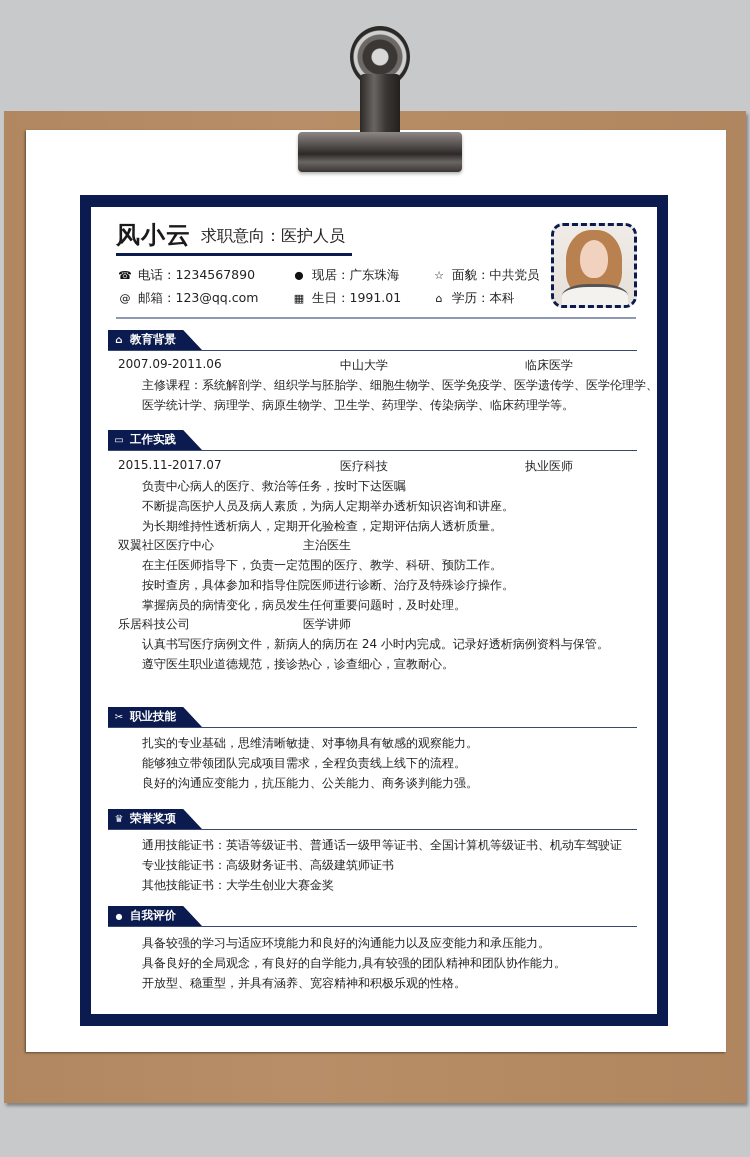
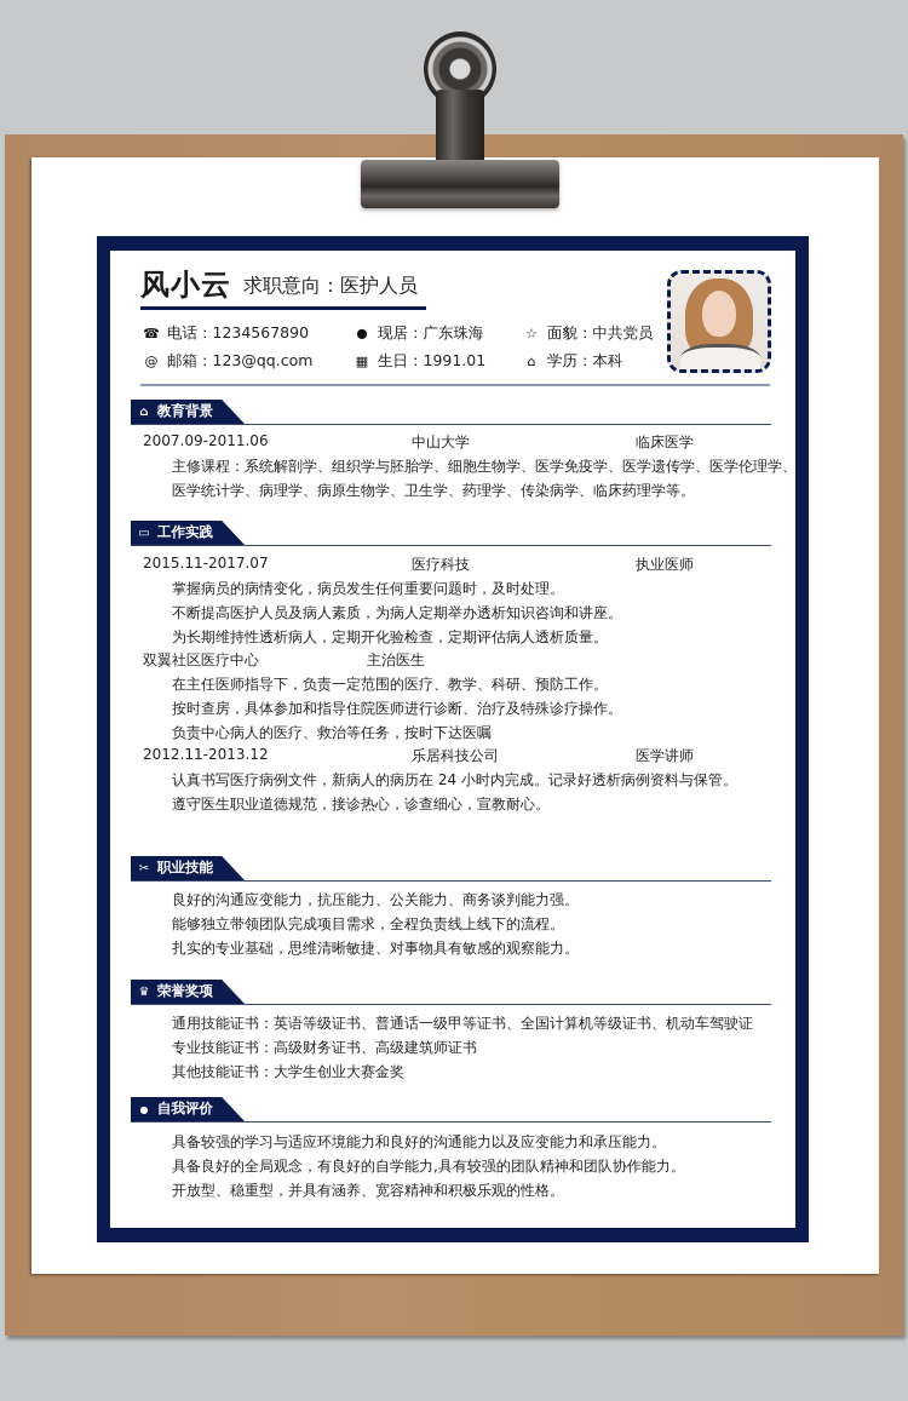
  风小云
  求职意向：医护人员
  ☎
  电话：1234567890
  @
  邮箱：123@qq.com
  ⬤
  现居：广东珠海
  ▦
  生日：1991.01
  ☆
  面貌：中共党员
  ⌂
  学历：本科
  ⌂
  教育背景
  2007.09-2011.06
  中山大学
  临床医学
  主修课程：系统解剖学、组织学与胚胎学、细胞生物学、医学免疫学、医学遗传学、医学伦理学、
  医学统计学、病理学、病原生物学、卫生学、药理学、传染病学、临床药理学等。
  ▭
  工作实践
  2015.11-2017.07
  医疗科技
  执业医师
- 负责中心病人的医疗、救治等任务，按时下达医嘱
+ 掌握病员的病情变化，病员发生任何重要问题时，及时处理。
  不断提高医护人员及病人素质，为病人定期举办透析知识咨询和讲座。
  为长期维持性透析病人，定期开化验检查，定期评估病人透析质量。
  双翼社区医疗中心
  主治医生
  在主任医师指导下，负责一定范围的医疗、教学、科研、预防工作。
  按时查房，具体参加和指导住院医师进行诊断、治疗及特殊诊疗操作。
- 掌握病员的病情变化，病员发生任何重要问题时，及时处理。
+ 负责中心病人的医疗、救治等任务，按时下达医嘱
+ 2012.11-2013.12
  乐居科技公司
  医学讲师
  认真书写医疗病例文件，新病人的病历在 24 小时内完成。记录好透析病例资料与保管。
  遵守医生职业道德规范，接诊热心，诊查细心，宣教耐心。
  ✂
  职业技能
- 扎实的专业基础，思维清晰敏捷、对事物具有敏感的观察能力。
+ 良好的沟通应变能力，抗压能力、公关能力、商务谈判能力强。
  能够独立带领团队完成项目需求，全程负责线上线下的流程。
- 良好的沟通应变能力，抗压能力、公关能力、商务谈判能力强。
+ 扎实的专业基础，思维清晰敏捷、对事物具有敏感的观察能力。
  ♛
  荣誉奖项
  通用技能证书：英语等级证书、普通话一级甲等证书、全国计算机等级证书、机动车驾驶证
  专业技能证书：高级财务证书、高级建筑师证书
  其他技能证书：大学生创业大赛金奖
  ●
  自我评价
  具备较强的学习与适应环境能力和良好的沟通能力以及应变能力和承压能力。
  具备良好的全局观念，有良好的自学能力,具有较强的团队精神和团队协作能力。
  开放型、稳重型，并具有涵养、宽容精神和积极乐观的性格。
